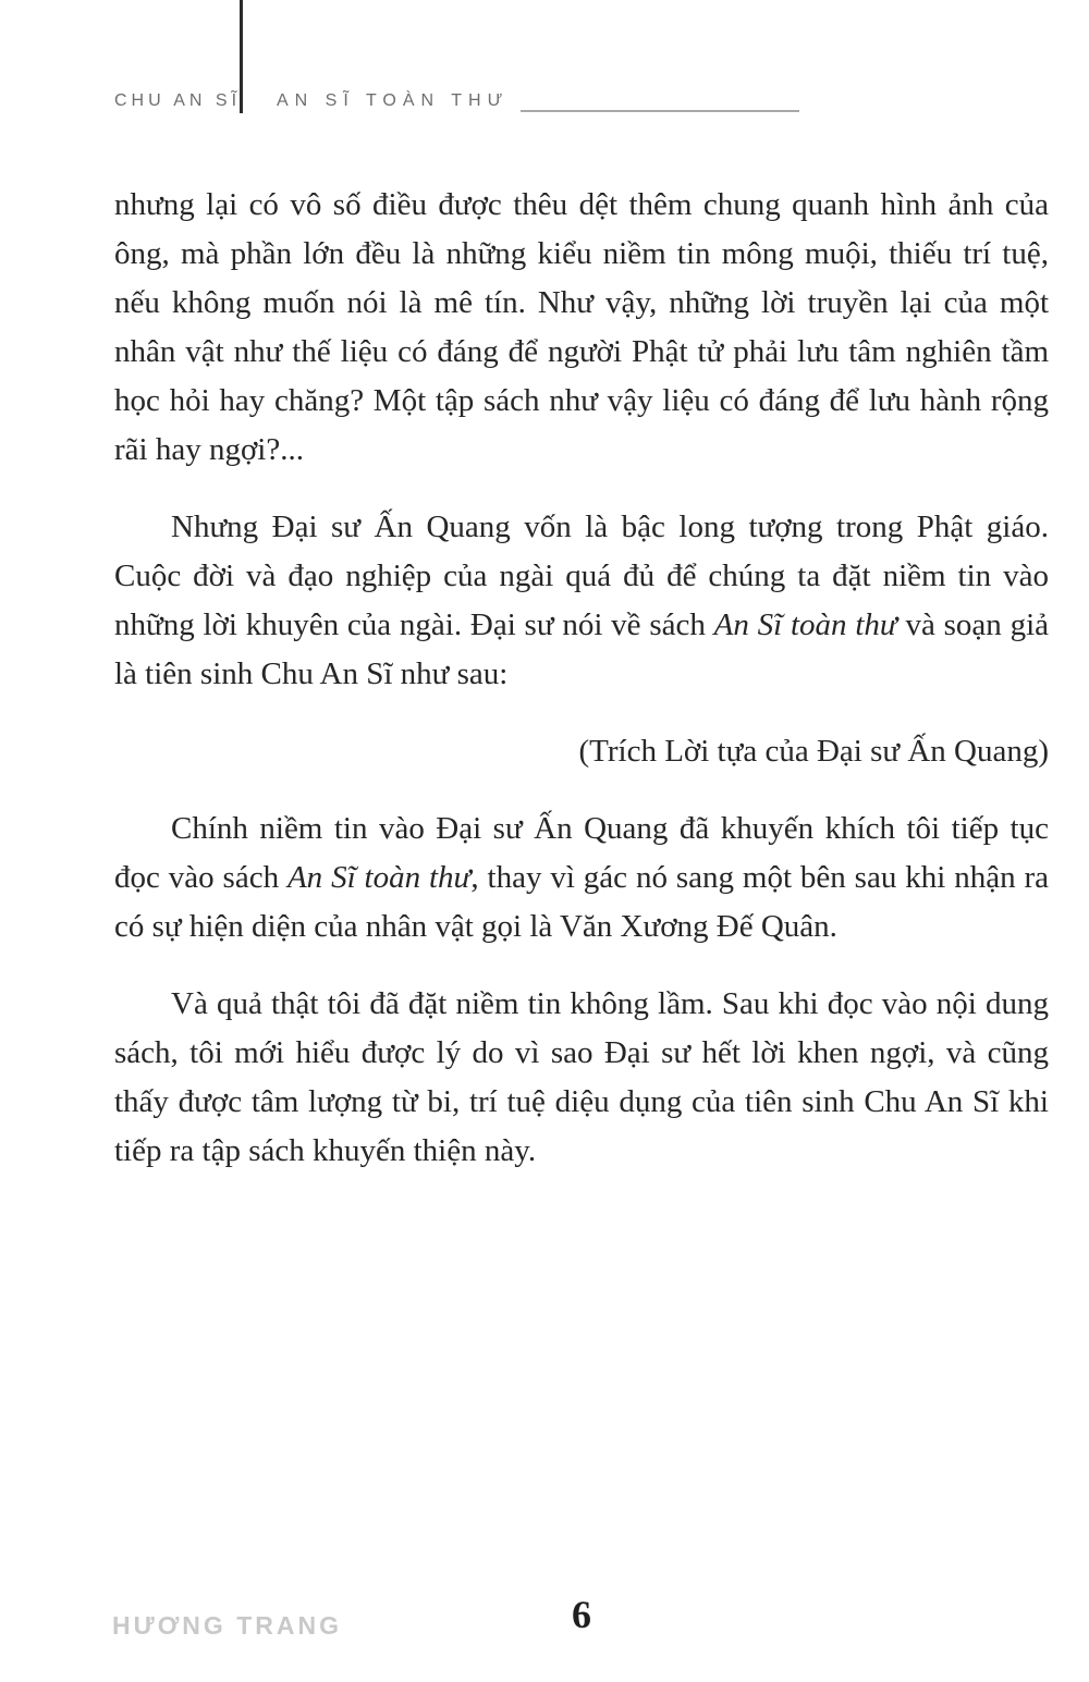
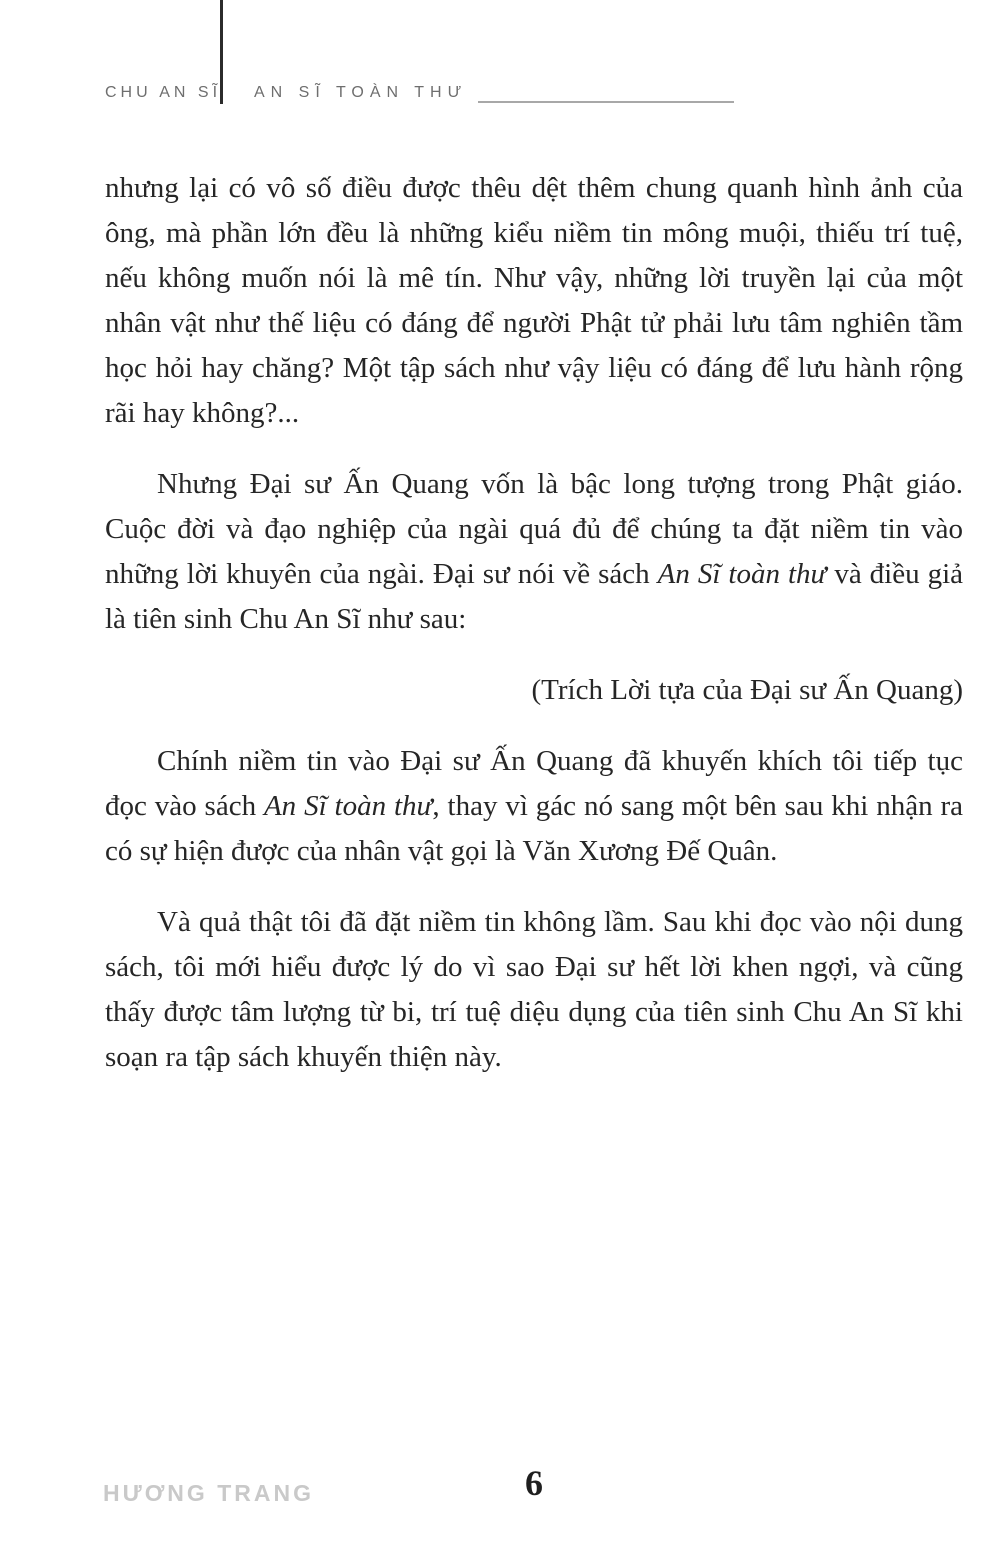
  CHU AN SĨ
  AN SĨ TOÀN THƯ
- nhưng lại có vô số điều được thêu dệt thêm chung quanh hình ảnh của ông, mà phần lớn đều là những kiểu niềm tin mông muội, thiếu trí tuệ, nếu không muốn nói là mê tín. Như vậy, những lời truyền lại của một nhân vật như thế liệu có đáng để người Phật tử phải lưu tâm nghiên tầm học hỏi hay chăng? Một tập sách như vậy liệu có đáng để lưu hành rộng rãi hay ngợi?...
+ nhưng lại có vô số điều được thêu dệt thêm chung quanh hình ảnh của ông, mà phần lớn đều là những kiểu niềm tin mông muội, thiếu trí tuệ, nếu không muốn nói là mê tín. Như vậy, những lời truyền lại của một nhân vật như thế liệu có đáng để người Phật tử phải lưu tâm nghiên tầm học hỏi hay chăng? Một tập sách như vậy liệu có đáng để lưu hành rộng rãi hay không?...
- Nhưng Đại sư Ấn Quang vốn là bậc long tượng trong Phật giáo. Cuộc đời và đạo nghiệp của ngài quá đủ để chúng ta đặt niềm tin vào những lời khuyên của ngài. Đại sư nói về sách An Sĩ toàn thư và soạn giả là tiên sinh Chu An Sĩ như sau:
+ Nhưng Đại sư Ấn Quang vốn là bậc long tượng trong Phật giáo. Cuộc đời và đạo nghiệp của ngài quá đủ để chúng ta đặt niềm tin vào những lời khuyên của ngài. Đại sư nói về sách An Sĩ toàn thư và điều giả là tiên sinh Chu An Sĩ như sau:
  (Trích Lời tựa của Đại sư Ấn Quang)
- Chính niềm tin vào Đại sư Ấn Quang đã khuyến khích tôi tiếp tục đọc vào sách An Sĩ toàn thư, thay vì gác nó sang một bên sau khi nhận ra có sự hiện diện của nhân vật gọi là Văn Xương Đế Quân.
+ Chính niềm tin vào Đại sư Ấn Quang đã khuyến khích tôi tiếp tục đọc vào sách An Sĩ toàn thư, thay vì gác nó sang một bên sau khi nhận ra có sự hiện được của nhân vật gọi là Văn Xương Đế Quân.
- Và quả thật tôi đã đặt niềm tin không lầm. Sau khi đọc vào nội dung sách, tôi mới hiểu được lý do vì sao Đại sư hết lời khen ngợi, và cũng thấy được tâm lượng từ bi, trí tuệ diệu dụng của tiên sinh Chu An Sĩ khi tiếp ra tập sách khuyến thiện này.
+ Và quả thật tôi đã đặt niềm tin không lầm. Sau khi đọc vào nội dung sách, tôi mới hiểu được lý do vì sao Đại sư hết lời khen ngợi, và cũng thấy được tâm lượng từ bi, trí tuệ diệu dụng của tiên sinh Chu An Sĩ khi soạn ra tập sách khuyến thiện này.
  HƯƠNG TRANG
  6
